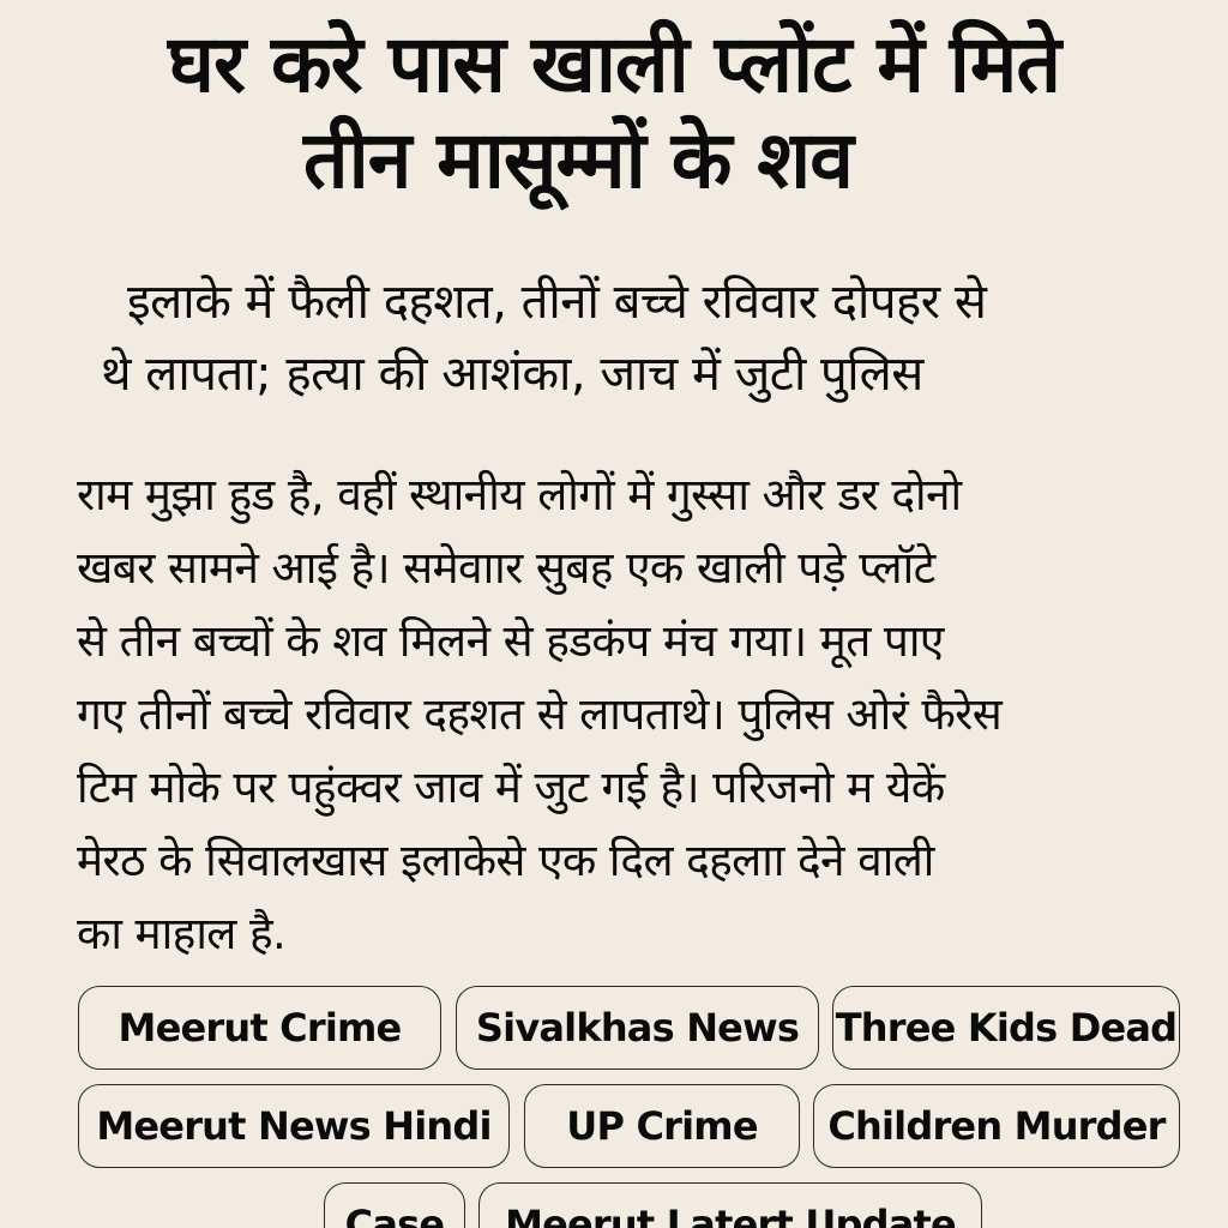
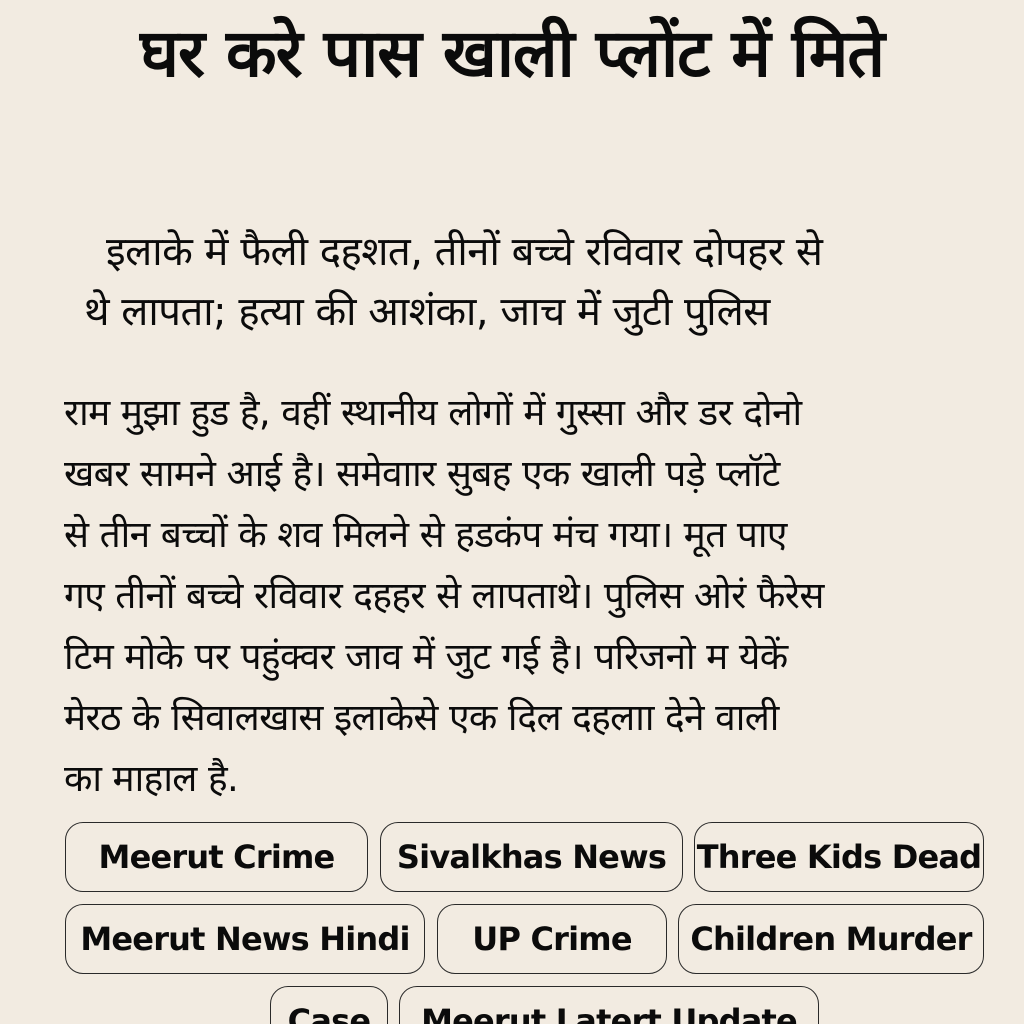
  घर करे पास खाली प्लोंट में मिते
- तीन मासूम्मों के शव
  इलाके में फैली दहशत, तीनों बच्चे रविवार दोपहर से
  थे लापता; हत्या की आशंका, जाच में जुटी पुलिस
  राम मुझा हुड है, वहीं स्थानीय लोगों में गुस्सा और डर दोनो
  खबर सामने आई है। समेवाार सुबह एक खाली पड़े प्लॉटे
  से तीन बच्चों के शव मिलने से हडकंप मंच गया। मूत पाए
- गए तीनों बच्चे रविवार दहशत से लापताथे। पुलिस ओरं फैरेस
+ गए तीनों बच्चे रविवार दहहर से लापताथे। पुलिस ओरं फैरेस
  टिम मोके पर पहुंक्वर जाव में जुट गई है। परिजनो म येकें
  मेरठ के सिवालखास इलाकेसे एक दिल दहलाा देने वाली
  का माहाल है.
  Meerut Crime
  Sivalkhas News
  Three Kids Dead
  Meerut News Hindi
  UP Crime
  Children Murder
  Case
  Meerut Latert Update
